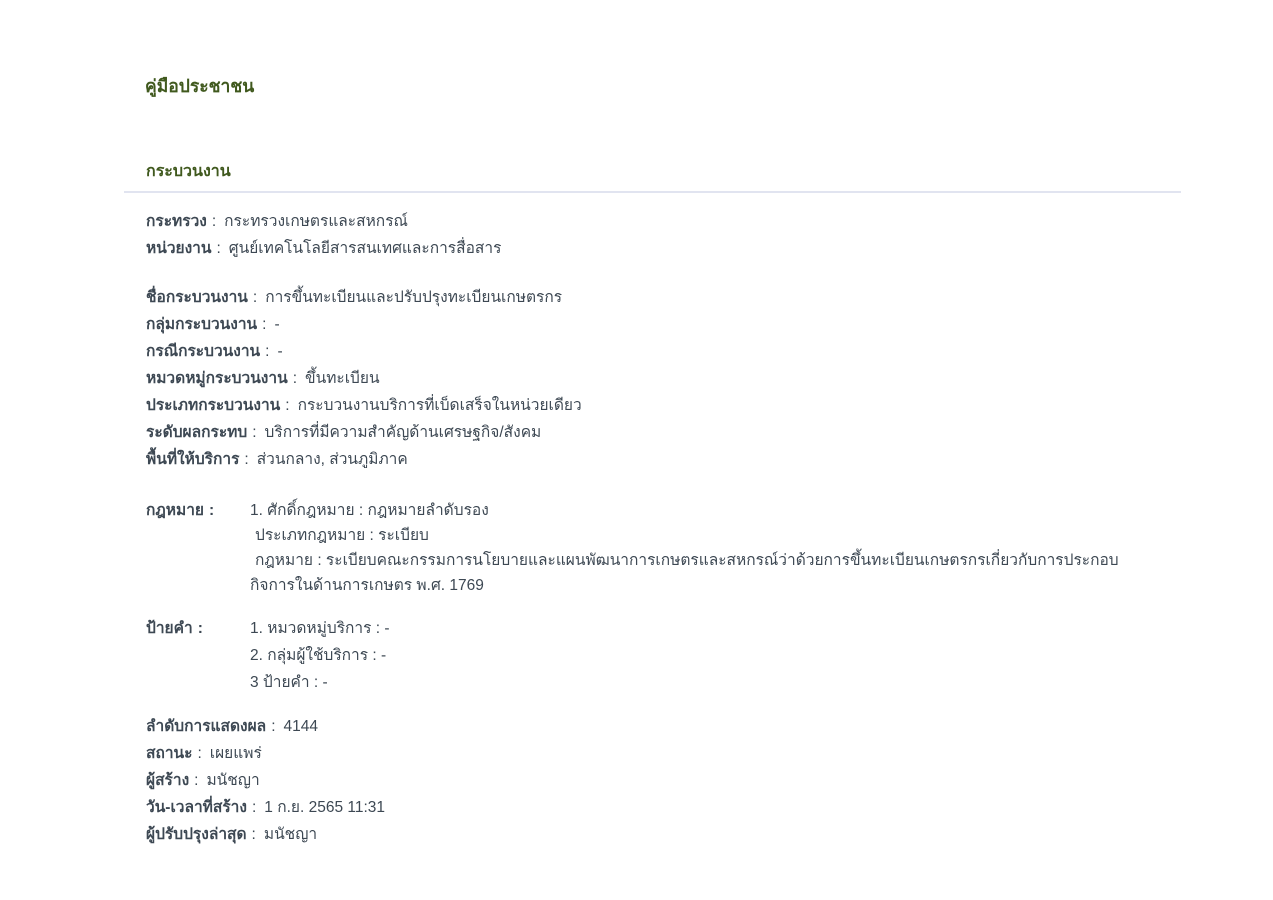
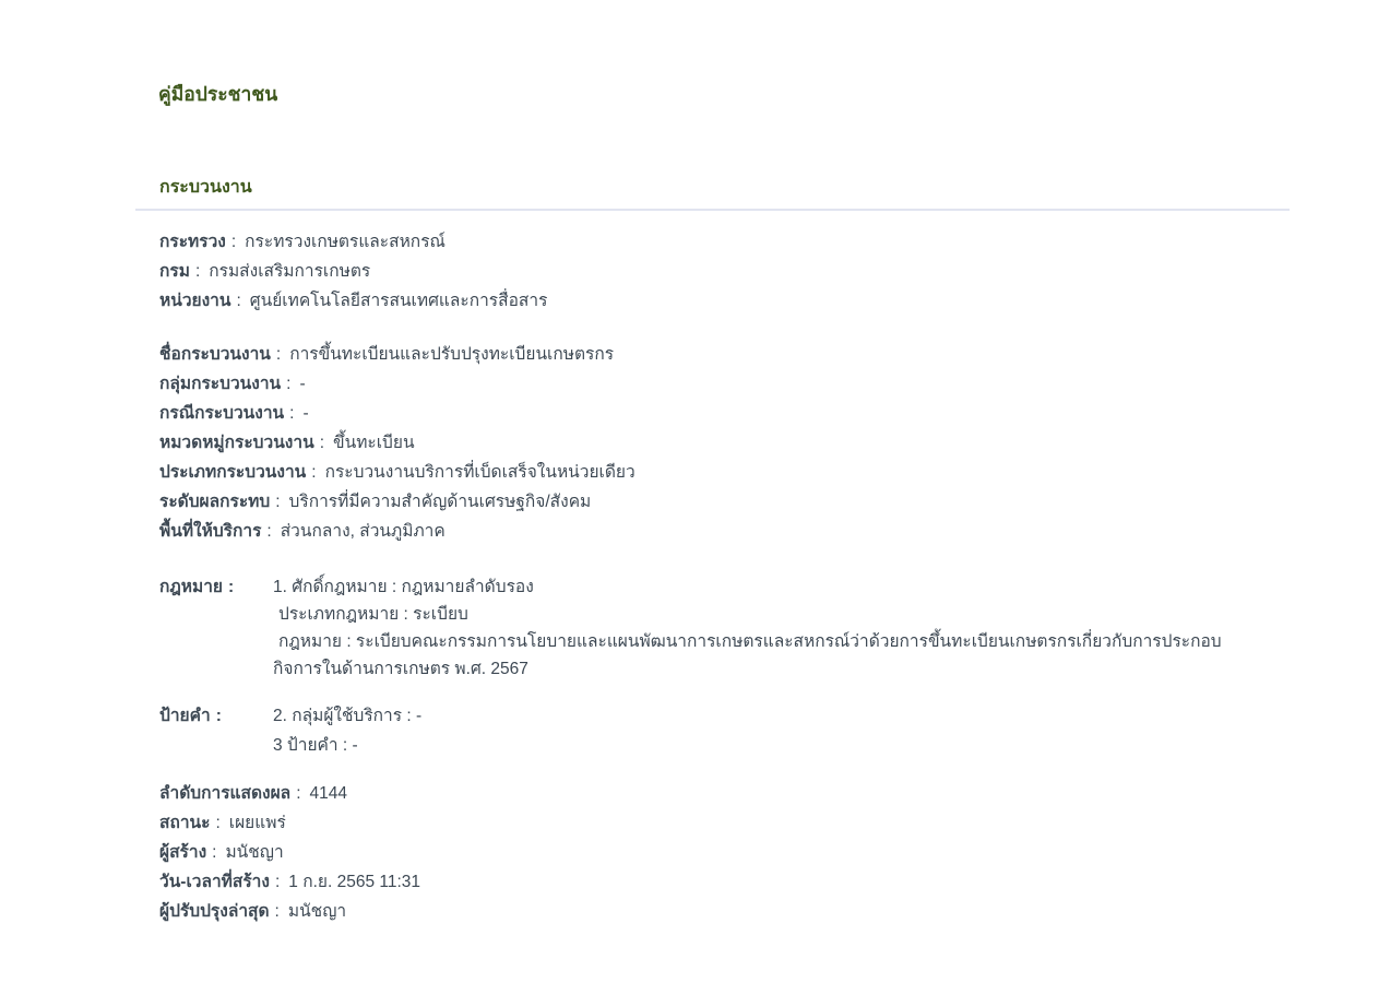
  คู่มือประชาชน
  กระบวนงาน
  กระทรวง : กระทรวงเกษตรและสหกรณ์
+ กรม : กรมส่งเสริมการเกษตร
  หน่วยงาน : ศูนย์เทคโนโลยีสารสนเทศและการสื่อสาร
  ชื่อกระบวนงาน : การขึ้นทะเบียนและปรับปรุงทะเบียนเกษตรกร
  กลุ่มกระบวนงาน : -
  กรณีกระบวนงาน : -
  หมวดหมู่กระบวนงาน : ขึ้นทะเบียน
  ประเภทกระบวนงาน : กระบวนงานบริการที่เบ็ดเสร็จในหน่วยเดียว
  ระดับผลกระทบ : บริการที่มีความสำคัญด้านเศรษฐกิจ/สังคม
  พื้นที่ให้บริการ : ส่วนกลาง, ส่วนภูมิภาค
  กฎหมาย :
  1. ศักดิ์กฎหมาย : กฎหมายลำดับรอง
  ประเภทกฎหมาย : ระเบียบ
- กฎหมาย : ระเบียบคณะกรรมการนโยบายและแผนพัฒนาการเกษตรและสหกรณ์ว่าด้วยการขึ้นทะเบียนเกษตรกรเกี่ยวกับการประกอบกิจการในด้านการเกษตร พ.ศ. 1769
+ กฎหมาย : ระเบียบคณะกรรมการนโยบายและแผนพัฒนาการเกษตรและสหกรณ์ว่าด้วยการขึ้นทะเบียนเกษตรกรเกี่ยวกับการประกอบกิจการในด้านการเกษตร พ.ศ. 2567
  ป้ายคำ :
- 1. หมวดหมู่บริการ : -
  2. กลุ่มผู้ใช้บริการ : -
  3 ป้ายคำ : -
  ลำดับการแสดงผล : 4144
  สถานะ : เผยแพร่
  ผู้สร้าง : มนัชญา
  วัน-เวลาที่สร้าง : 1 ก.ย. 2565 11:31
  ผู้ปรับปรุงล่าสุด : มนัชญา
